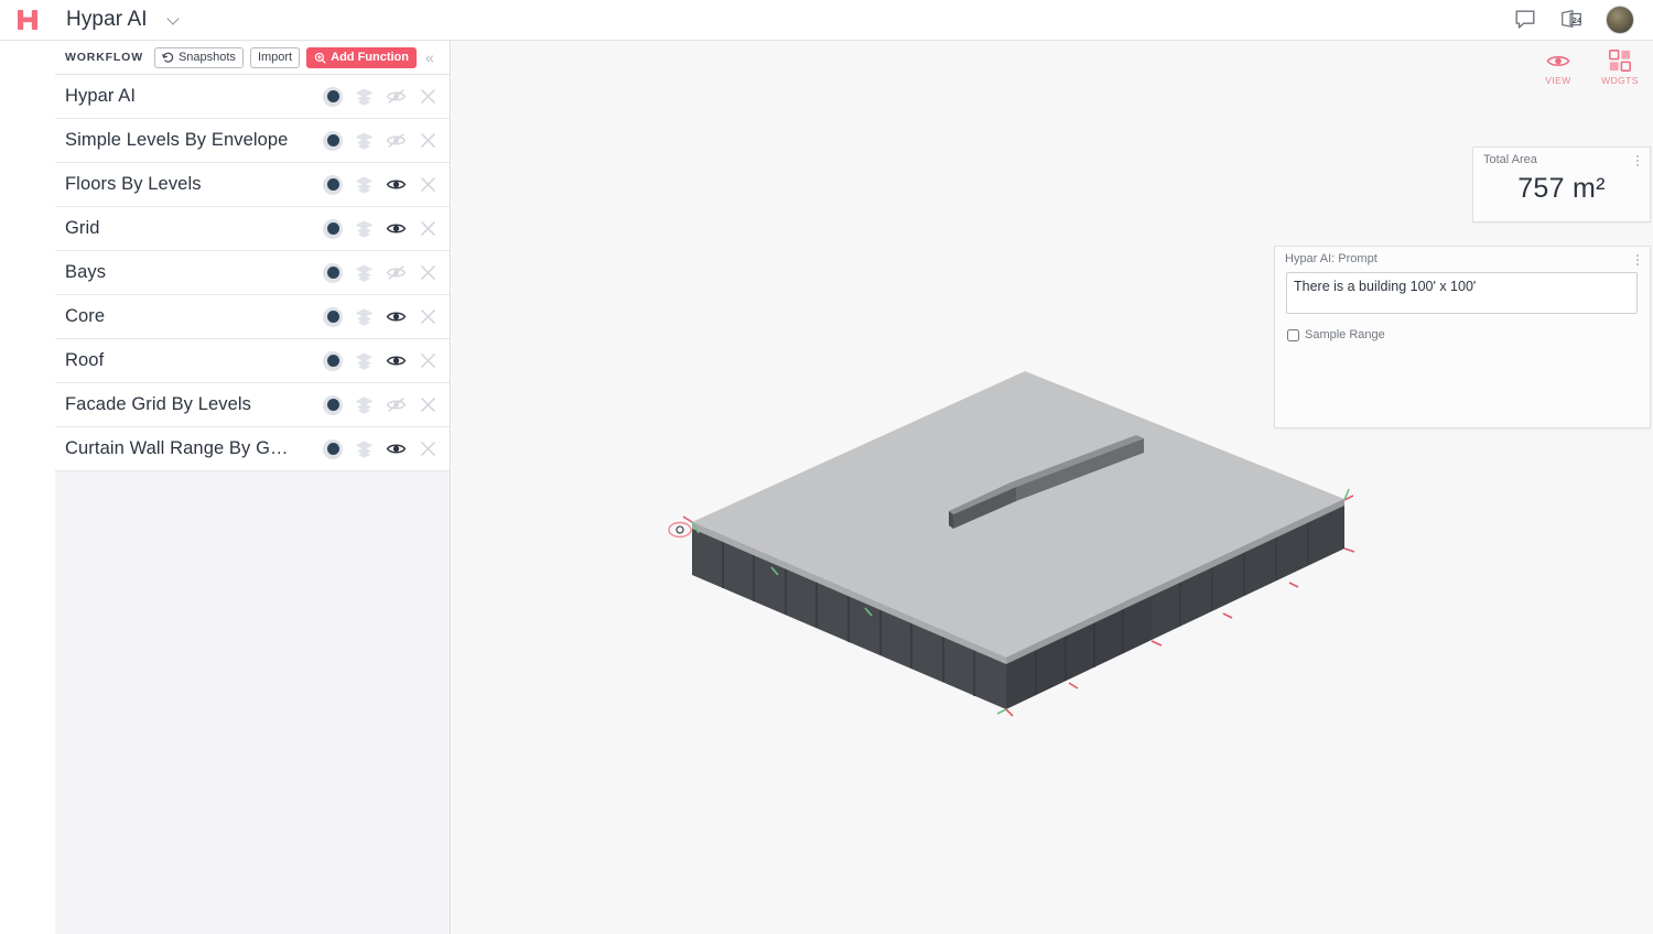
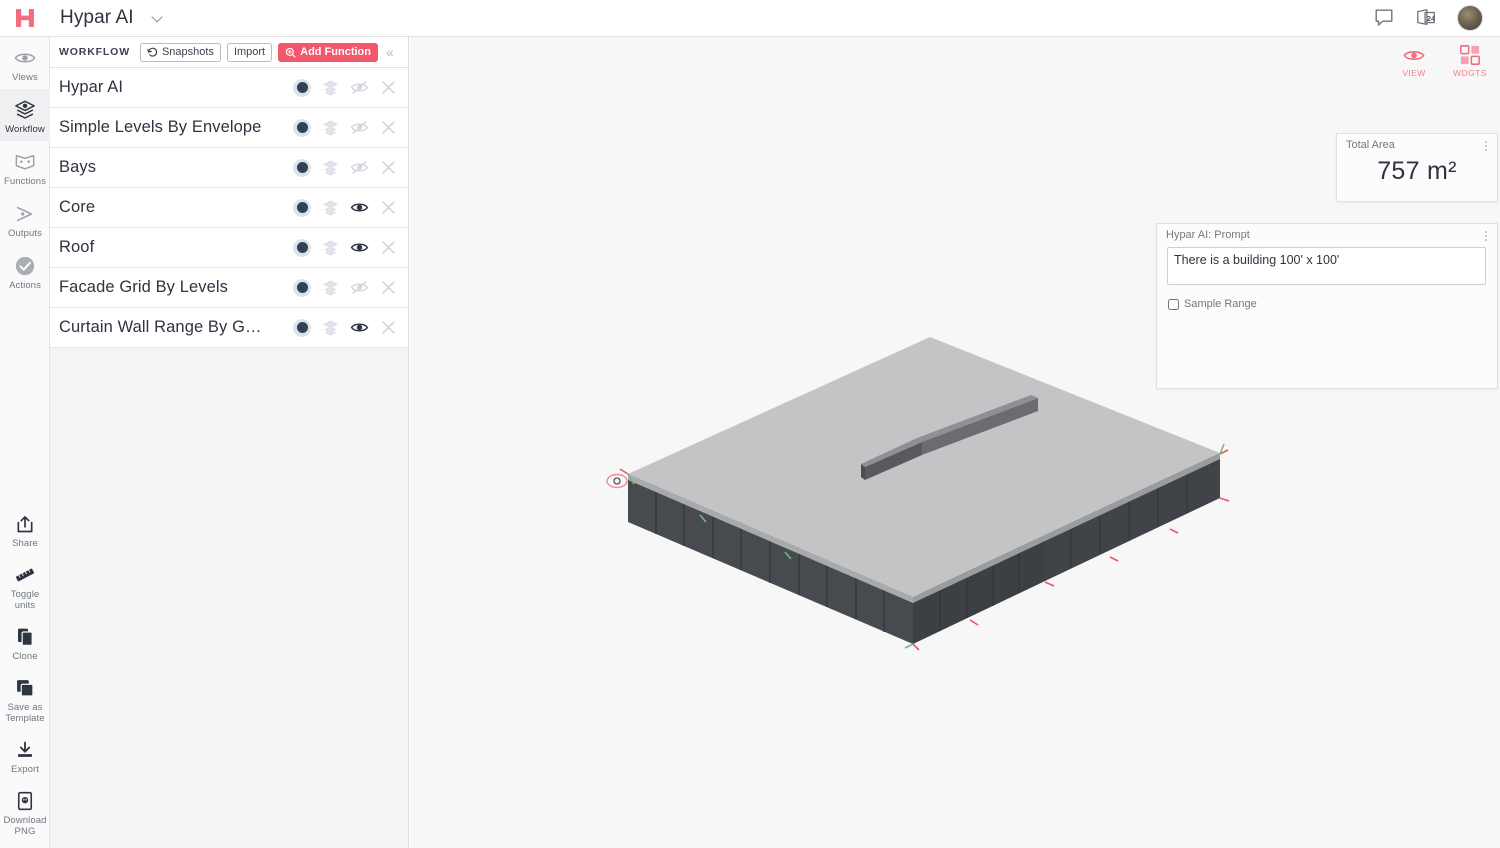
  Hypar AI
  24
+ Views
+ Workflow
+ Functions
+ Outputs
+ Actions
+ Share
+ Toggle units
+ Clone
+ Save as Template
+ Export
+ Download PNG
  WORKFLOW
  Snapshots
  Import
  Add Function
  «
  Hypar AI
  Simple Levels By Envelope
- Floors By Levels
- Grid
  Bays
  Core
  Roof
  Facade Grid By Levels
  Curtain Wall Range By G…
  VIEW
  WDGTS
  Total Area
  757 m²
  Hypar AI: Prompt
  There is a building 100' x 100'
  Sample Range
